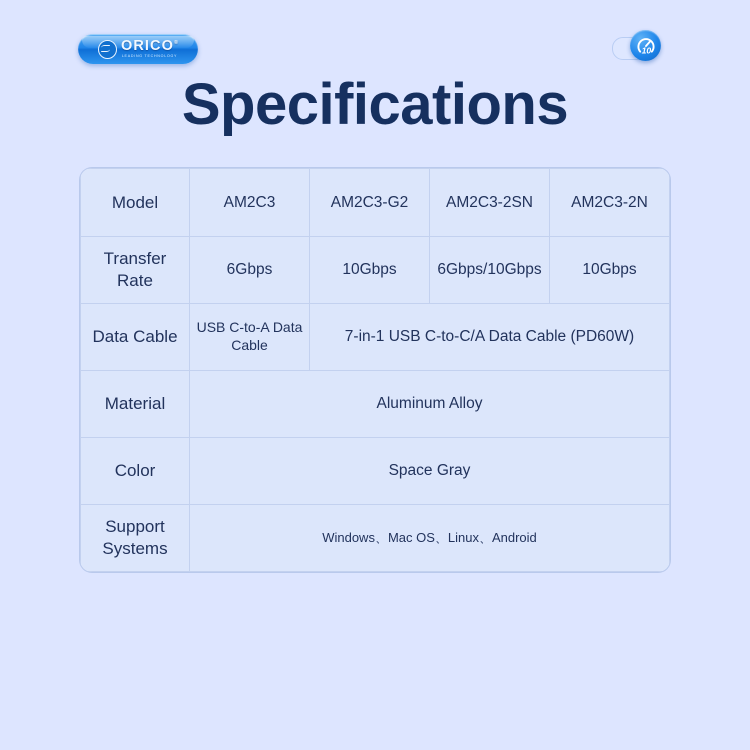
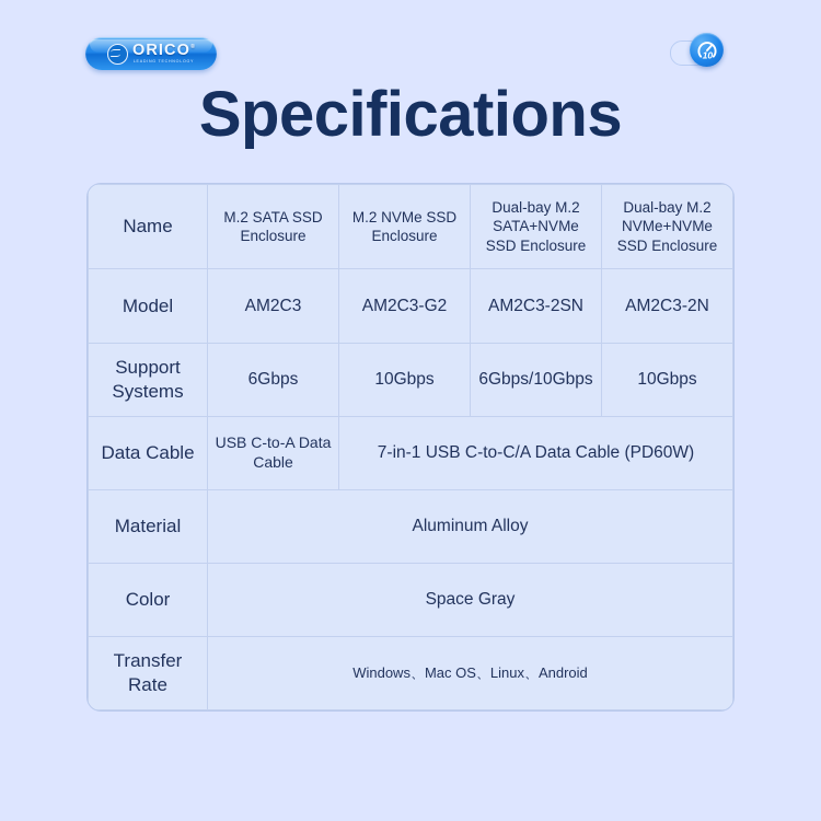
  ORICO
  10
  Specifications
+ Name	M.2 SATA SSD Enclosure	M.2 NVMe SSD Enclosure	Dual-bay M.2 SATA+NVMe SSD Enclosure	Dual-bay M.2 NVMe+NVMe SSD Enclosure
  Model	AM2C3	AM2C3-G2	AM2C3-2SN	AM2C3-2N
- Transfer Rate	6Gbps	10Gbps	6Gbps/10Gbps	10Gbps
+ Support Systems	6Gbps	10Gbps	6Gbps/10Gbps	10Gbps
  Data Cable	USB C-to-A Data Cable	7-in-1 USB C-to-C/A Data Cable (PD60W)
  Material	Aluminum Alloy
  Color	Space Gray
- Support Systems	Windows、Mac OS、Linux、Android
+ Transfer Rate	Windows、Mac OS、Linux、Android
